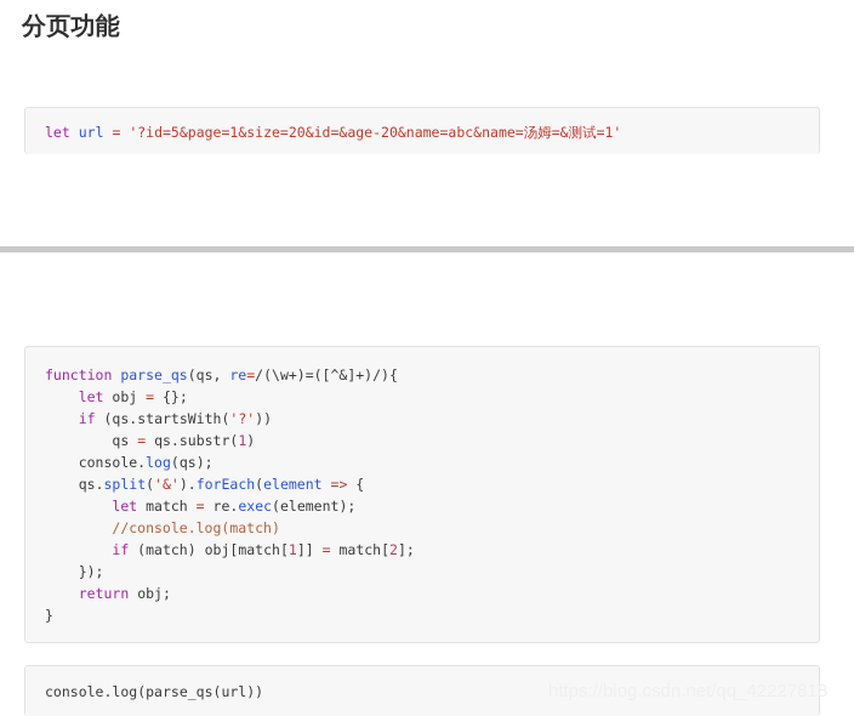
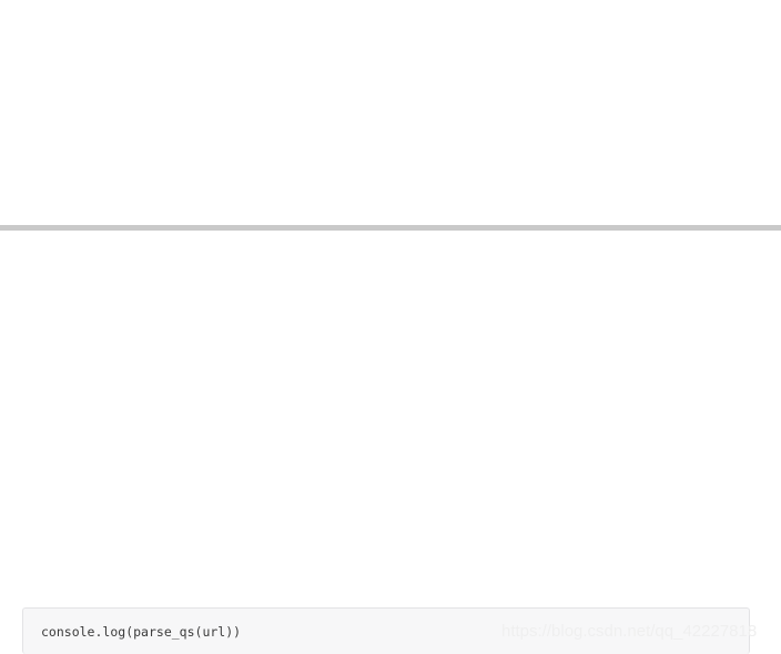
- 分页功能
- let url = '?id=5&page=1&size=20&id=&age-20&name=abc&name=汤姆=&测试=1'
- function parse_qs(qs, re=/(\w+)=([^&]+)/){
- let obj = {};
- if (qs.startsWith('?'))
- qs = qs.substr(1)
- console.log(qs);
- qs.split('&').forEach(element => {
- let match = re.exec(element);
- //console.log(match) if (match) obj[match[1]] = match[2];
- });
- return obj;
- }
  console.log(parse_qs(url))
  https://blog.csdn.net/qq_42227818
